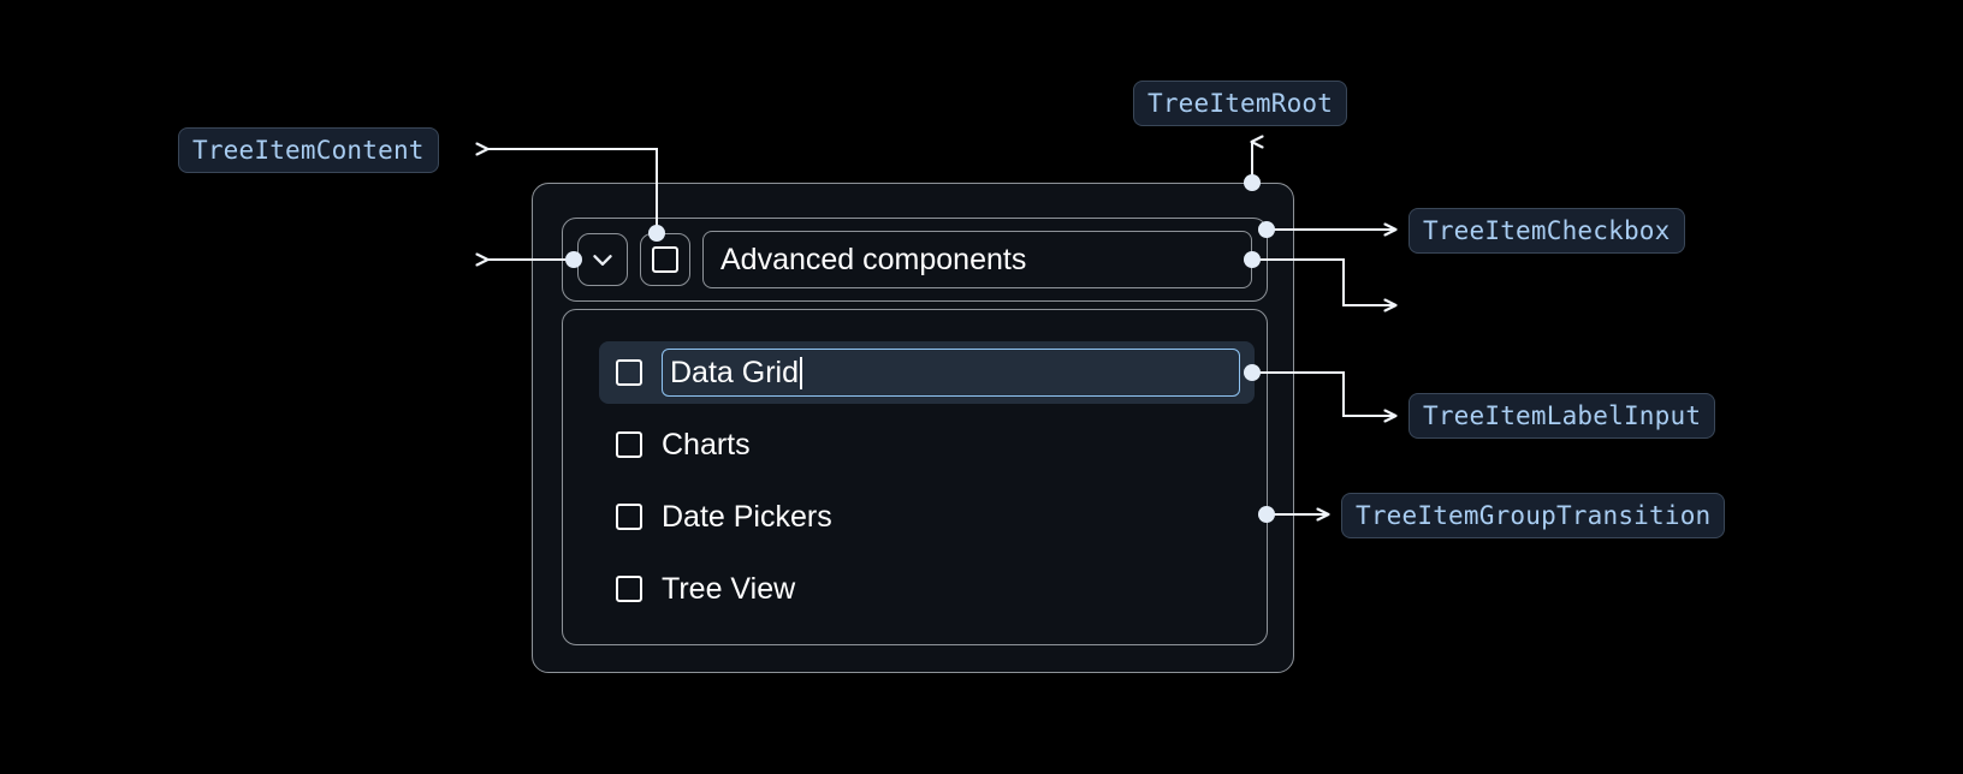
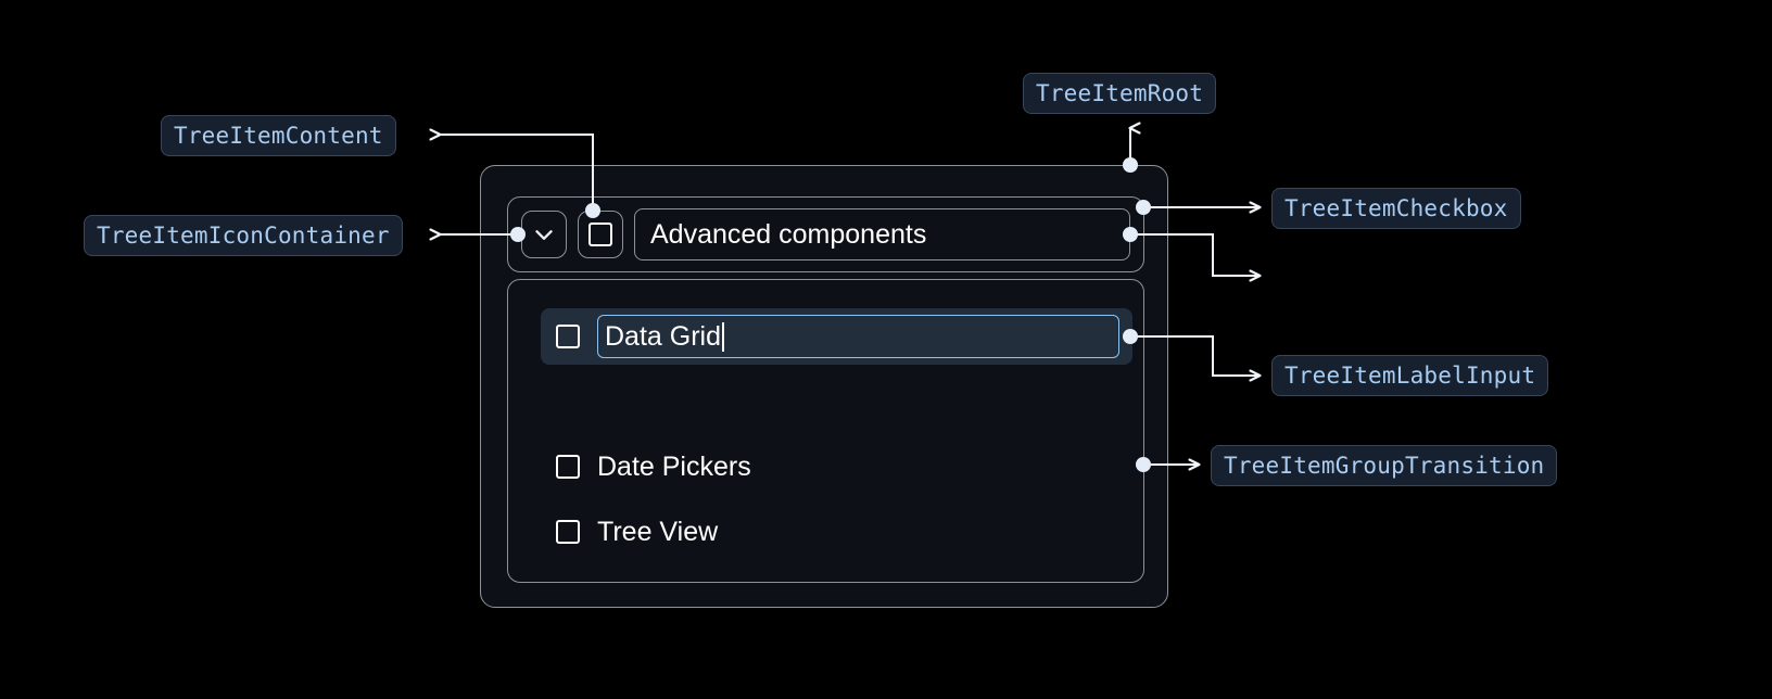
  Advanced components
  Data Grid
- Charts
  Date Pickers
  Tree View
  TreeItemContent
+ TreeItemIconContainer
  TreeItemRoot
  TreeItemCheckbox
  TreeItemLabelInput
  TreeItemGroupTransition
